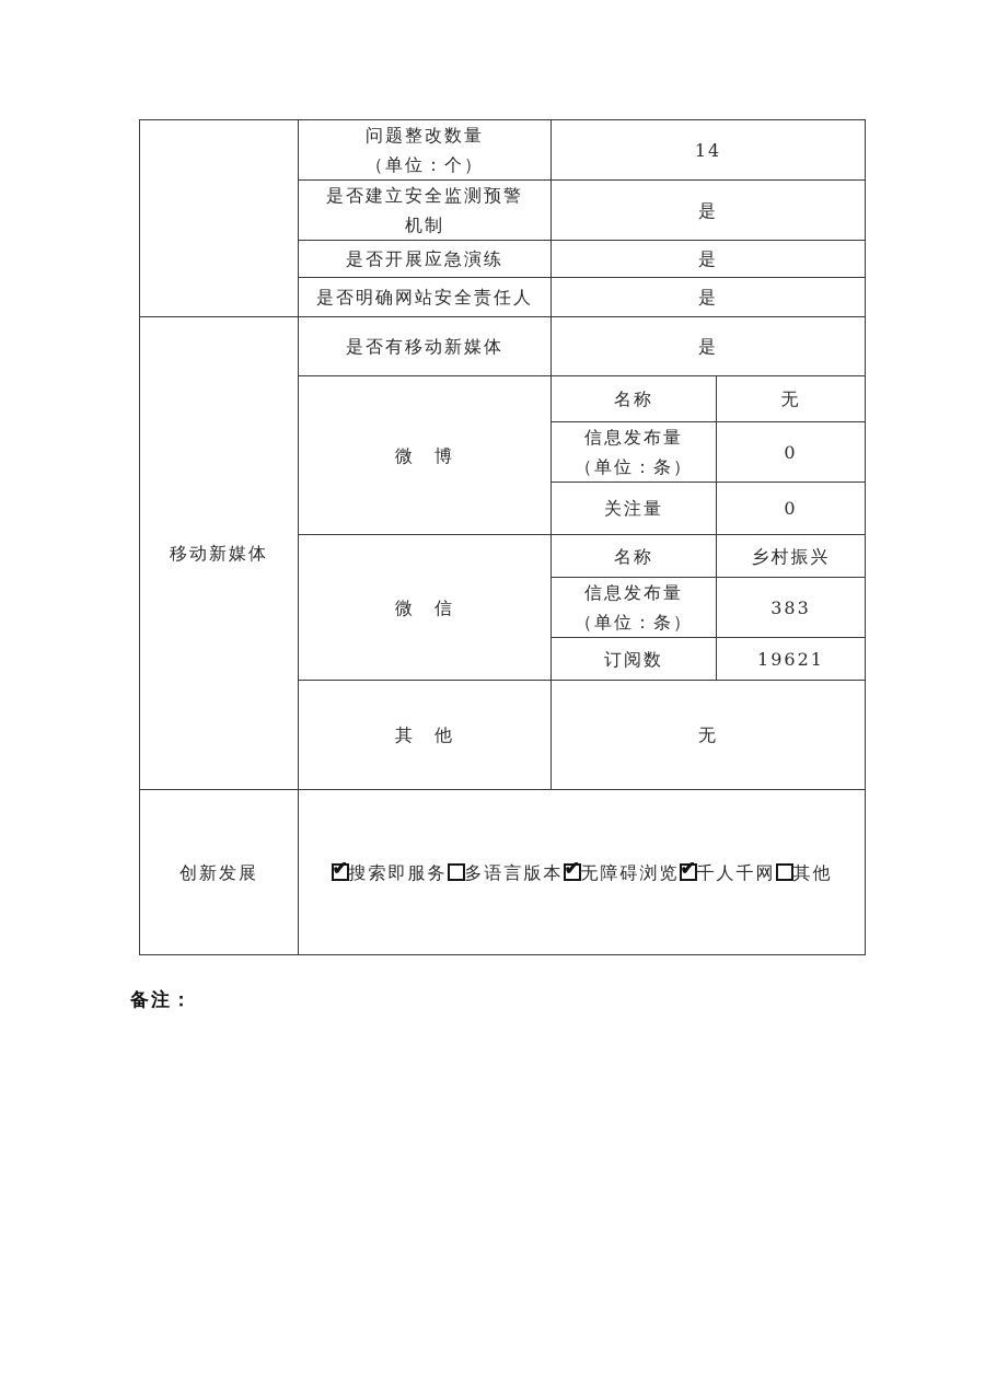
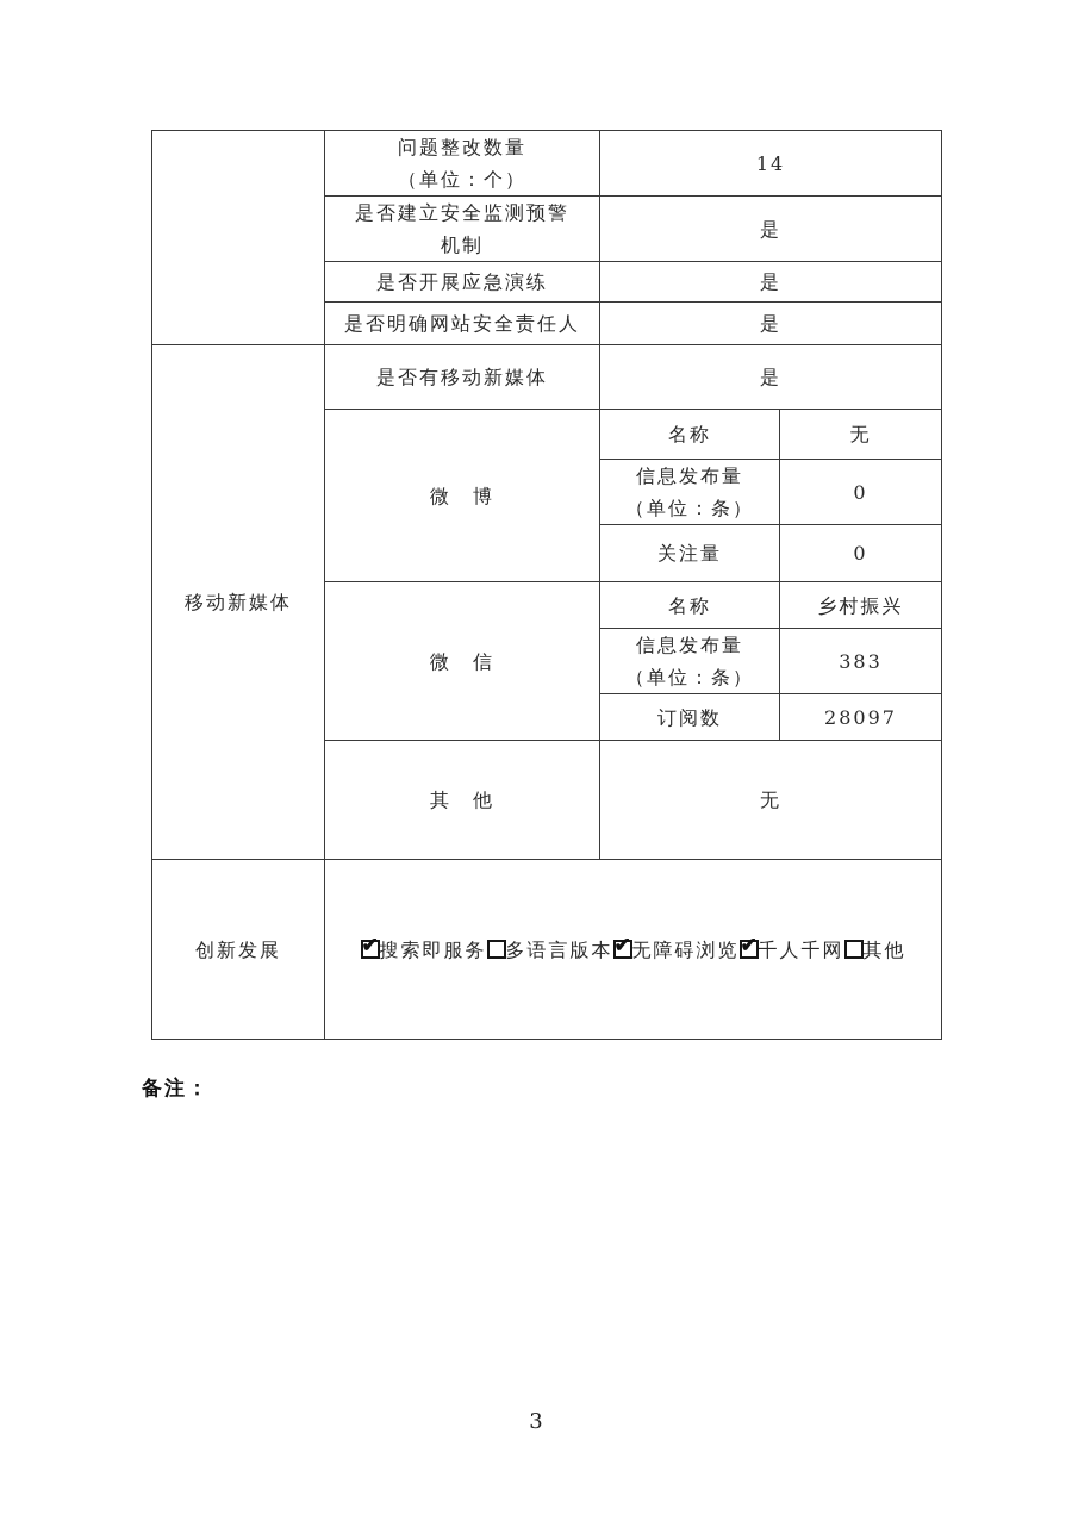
  	问题整改数量 （单位：个）	14
  是否建立安全监测预警 机制	是
  是否开展应急演练	是
  是否明确网站安全责任人	是
  移动新媒体	是否有移动新媒体	是
  微 博	名称	无
  信息发布量 （单位：条）	0
  关注量	0
  微 信	名称	乡村振兴
  信息发布量 （单位：条）	383
- 订阅数	19621
+ 订阅数	28097
  其 他	无
  创新发展	搜索即服务 多语言版本 无障碍浏览 千人千网 其他
  备注：
+ 3
